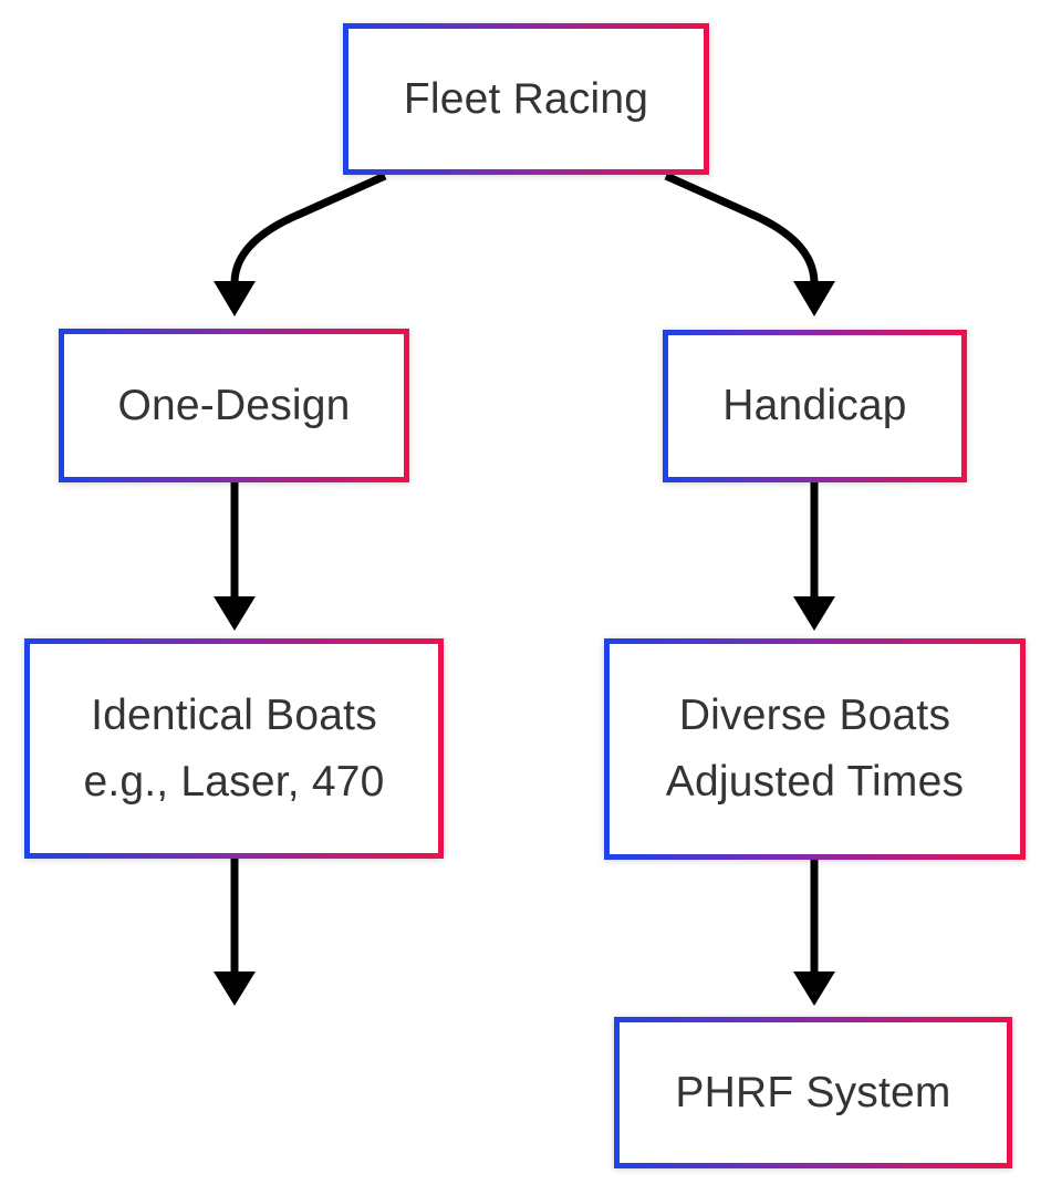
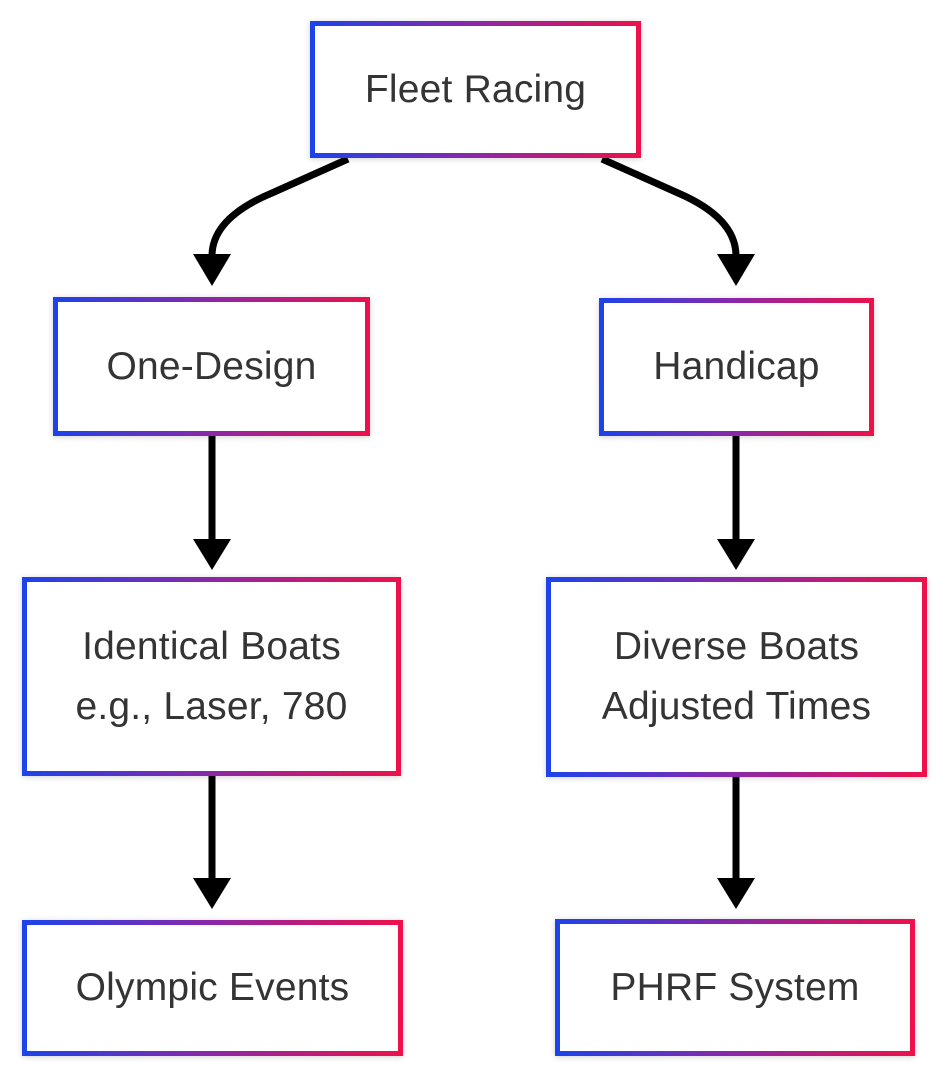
  Fleet Racing
  One-Design
  Handicap
  Identical Boats
- e.g., Laser, 470
+ e.g., Laser, 780
  Diverse Boats
  Adjusted Times
+ Olympic Events
  PHRF System
